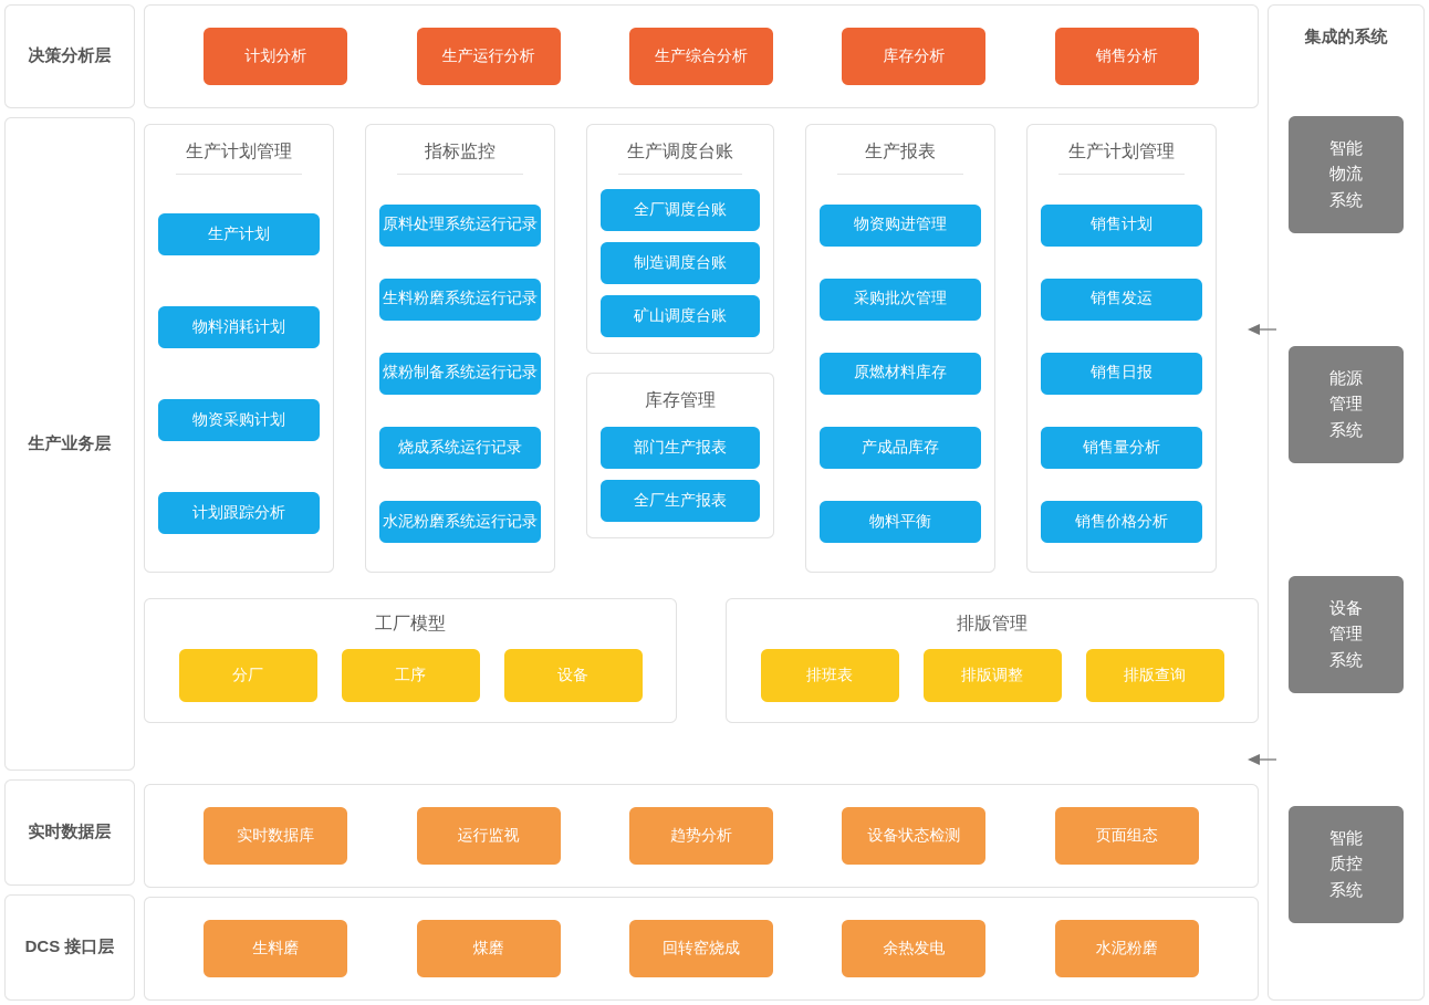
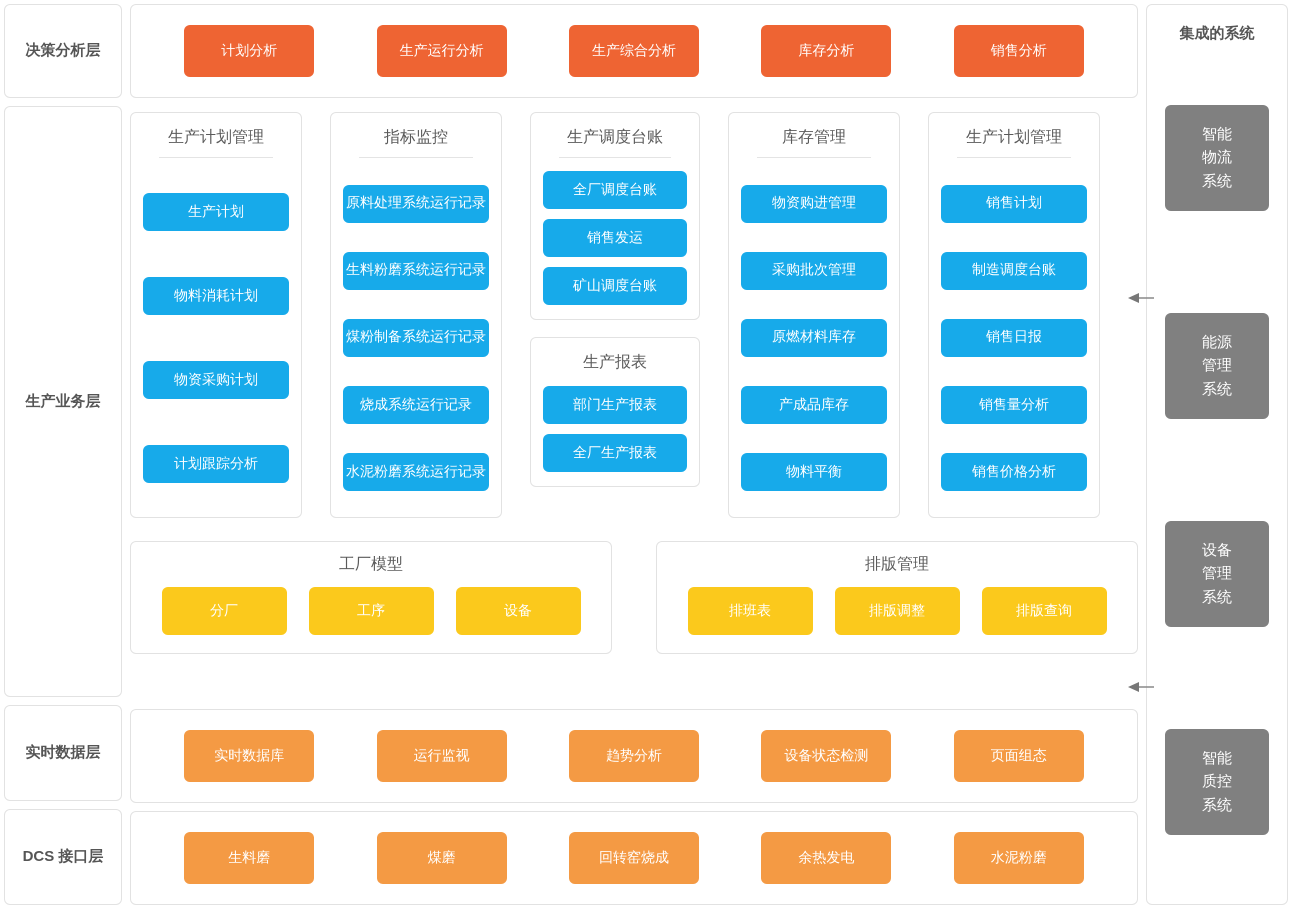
  决策分析层
  生产业务层
  实时数据层
  DCS 接口层
  计划分析
  生产运行分析
  生产综合分析
  库存分析
  销售分析
  生产计划管理
  生产计划
  物料消耗计划
  物资采购计划
  计划跟踪分析
  指标监控
  原料处理系统运行记录
  生料粉磨系统运行记录
  煤粉制备系统运行记录
  烧成系统运行记录
  水泥粉磨系统运行记录
  生产调度台账
  全厂调度台账
- 制造调度台账
+ 销售发运
  矿山调度台账
- 库存管理
+ 生产报表
  部门生产报表
  全厂生产报表
- 生产报表
+ 库存管理
  物资购进管理
  采购批次管理
  原燃材料库存
  产成品库存
  物料平衡
  生产计划管理
  销售计划
- 销售发运
+ 制造调度台账
  销售日报
  销售量分析
  销售价格分析
  工厂模型
  分厂
  工序
  设备
  排版管理
  排班表
  排版调整
  排版查询
  实时数据库
  运行监视
  趋势分析
  设备状态检测
  页面组态
  生料磨
  煤磨
  回转窑烧成
  余热发电
  水泥粉磨
  集成的系统
  智能
  物流
  系统
  能源
  管理
  系统
  设备
  管理
  系统
  智能
  质控
  系统
